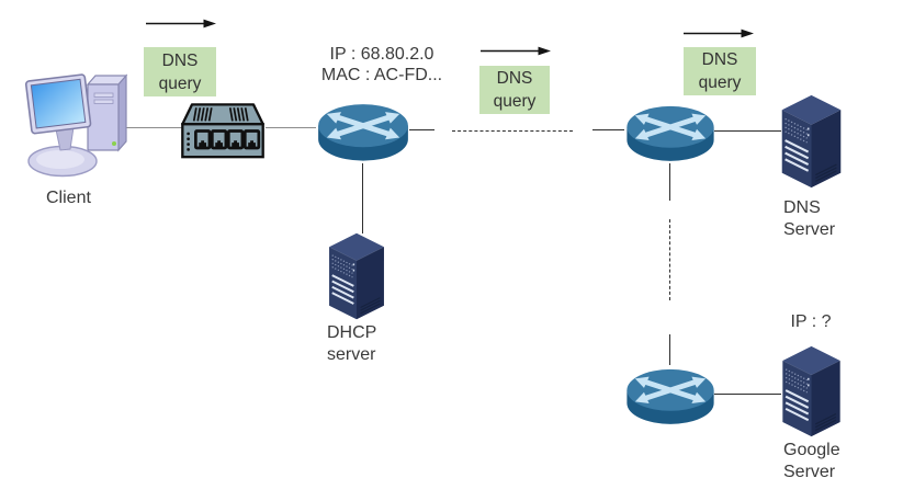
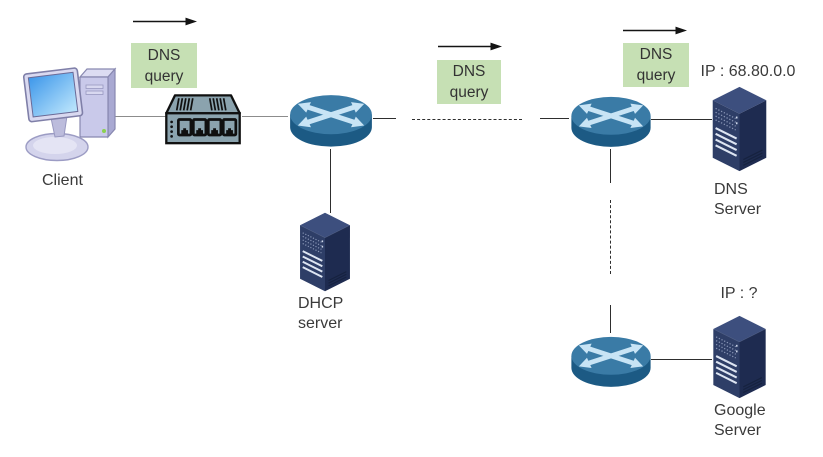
  DNS
  query
  DNS
  query
  DNS
  query
  Client
- IP : 68.80.2.0
- MAC : AC-FD...
  DHCP
  server
+ IP : 68.80.0.0
  DNS
  Server
  IP : ?
  Google
  Server
